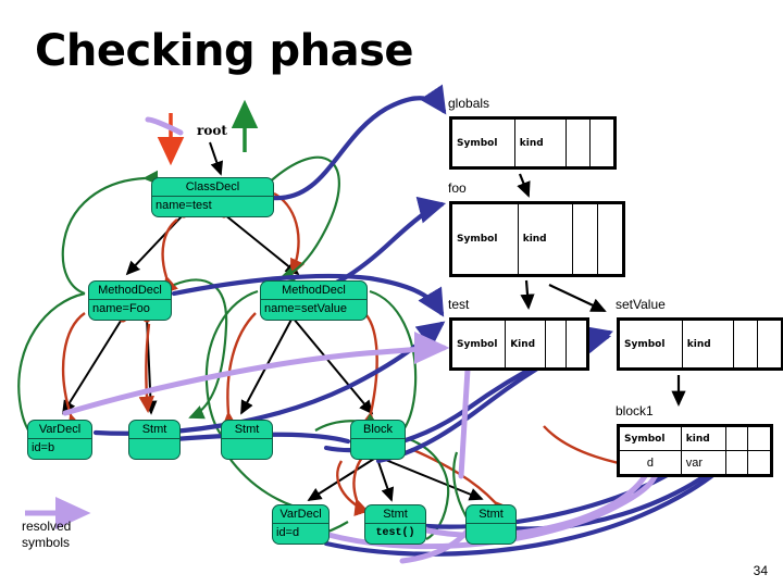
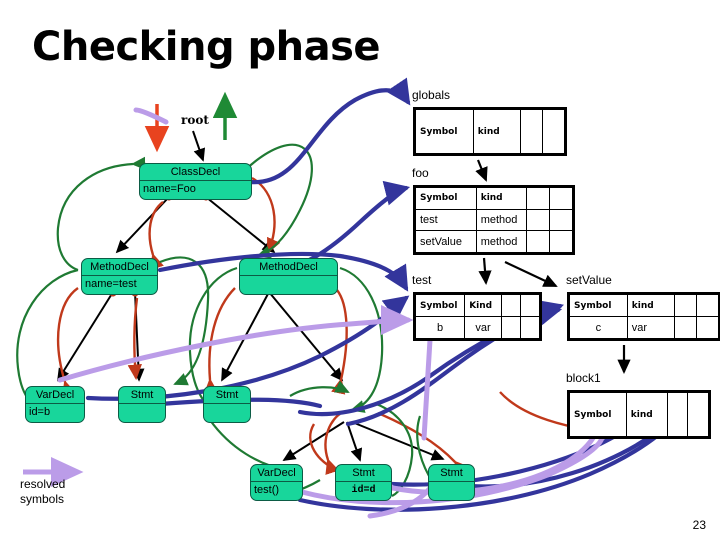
  Checking phase
  root
  resolved
  symbols
  ClassDecl
- name=test
+ name=Foo
  MethodDecl
- name=Foo
+ name=test
  MethodDecl
- name=setValue
  VarDecl
  id=b
  Stmt
  Stmt
- Block
  VarDecl
- id=d
+ test()
  Stmt
- test()
+ id=d
  Stmt
  globals
  foo
  test
  setValue
  block1
  Symbol	kind
  Symbol	kind
+ test	method
+ setValue	method
  Symbol	Kind
+ b	var
  Symbol	kind
+ c	var
  Symbol	kind
- d	var
- 34
+ 23
